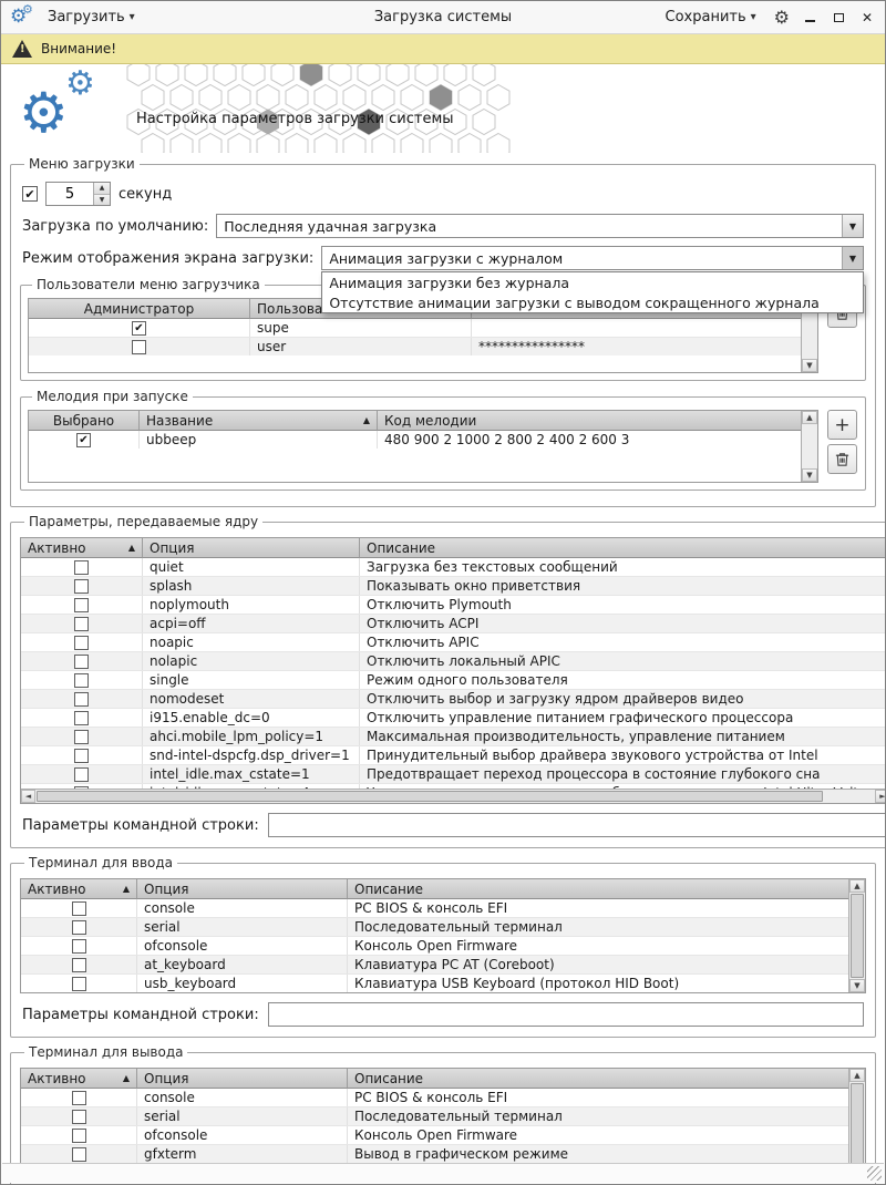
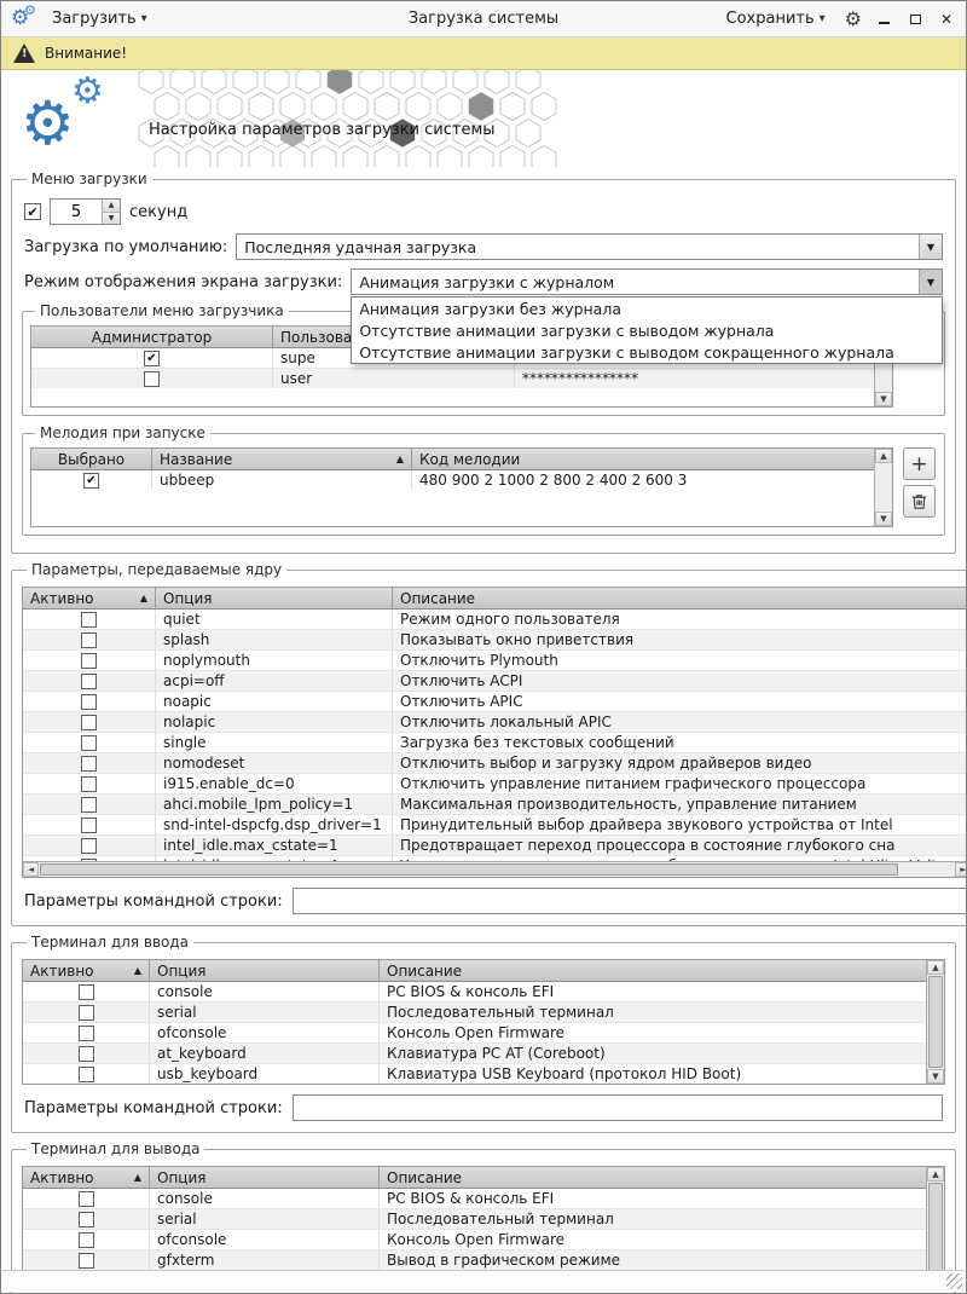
  ⚙
  ⚙
  Загрузить
  ▾
  Загрузка системы
  Сохранить
  ▾
  ⚙
  ✕
  !
  Внимание!
  ⚙
  ⚙
  Настройка параметров загрузки системы
  Меню загрузки
  ✔
  5
  секунд
  Загрузка по умолчанию:
  Последняя удачная загрузка
  ▼
  Режим отображения экрана загрузки:
  Анимация загрузки с журналом
  ▼
  Анимация загрузки без журнала
+ Отсутствие анимации загрузки с выводом журнала
  Отсутствие анимации загрузки с выводом сокращенного журнала
  Пользователи меню загрузчика
  Администратор
  ✔
  supe
  user
  ****************
  ▼
  Мелодия при запуске
  Выбрано
  Название
  ▲
  Код мелодии
  ✔
  ubbeep
  480 900 2 1000 2 800 2 400 2 600 3
  ▲
  ▼
  +
  Параметры, передаваемые ядру
  Активно
  ▲
  Опция
  Описание
  quiet
- Загрузка без текстовых сообщений
+ Режим одного пользователя
  splash
  Показывать окно приветствия
  noplymouth
  Отключить Plymouth
  acpi=off
  Отключить ACPI
  noapic
  Отключить APIC
  nolapic
  Отключить локальный APIC
  single
- Режим одного пользователя
+ Загрузка без текстовых сообщений
  nomodeset
  Отключить выбор и загрузку ядром драйверов видео
  i915.enable_dc=0
  Отключить управление питанием графического процессора
  ahci.mobile_lpm_policy=1
  Максимальная производительность, управление питанием
  snd-intel-dspcfg.dsp_driver=1
  Принудительный выбор драйвера звукового устройства от Intel
  intel_idle.max_cstate=1
  Предотвращает переход процессора в состояние глубокого сна
  ◄
  ►
  Параметры командной строки:
  Терминал для ввода
  Активно
  ▲
  Опция
  Описание
  console
  PC BIOS & консоль EFI
  serial
  Последовательный терминал
  ofconsole
  Консоль Open Firmware
  at_keyboard
  Клавиатура PC AT (Coreboot)
  usb_keyboard
  Клавиатура USB Keyboard (протокол HID Boot)
  ▲
  ▼
  Параметры командной строки:
  Терминал для вывода
  Активно
  ▲
  Опция
  Описание
  console
  PC BIOS & консоль EFI
  serial
  Последовательный терминал
  ofconsole
  Консоль Open Firmware
  gfxterm
  Вывод в графическом режиме
  ▲
